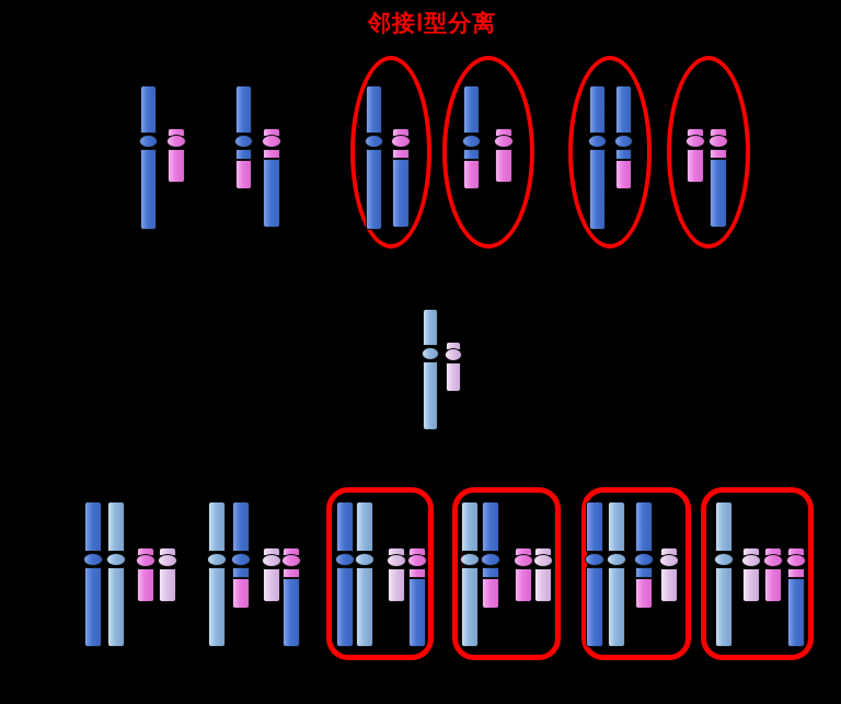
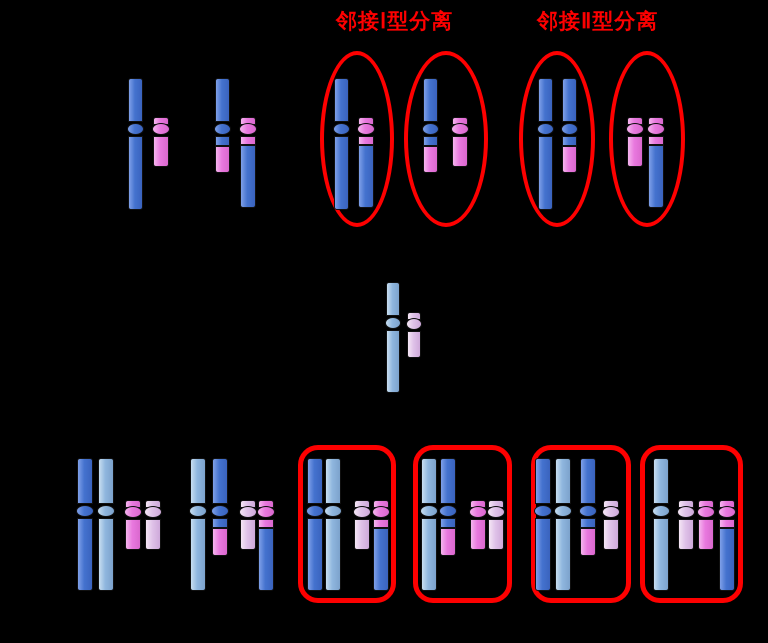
  邻接Ⅰ型分离
+ 邻接Ⅱ型分离
